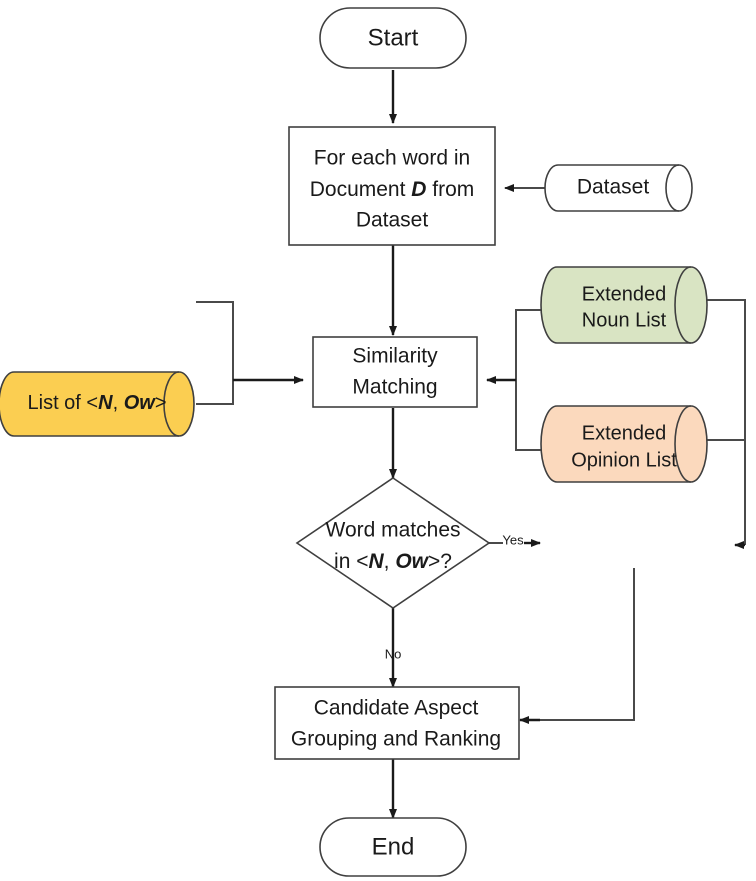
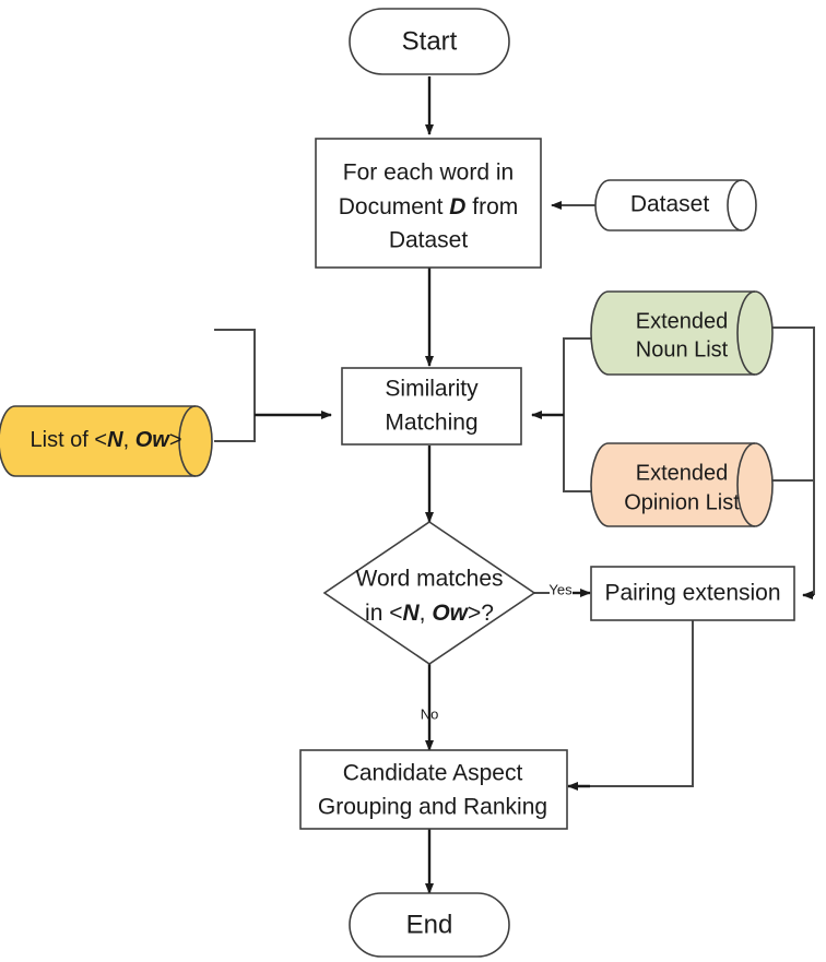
  Start
  For each word in
  Document D from
  Dataset
  Dataset
  List of <N, Ow>
  Similarity
  Matching
  Extended
  Noun List
  Extended
  Opinion List
  Word matches
  in <N, Ow>?
  Yes
  No
+ Pairing extension
  Candidate Aspect
  Grouping and Ranking
  End
